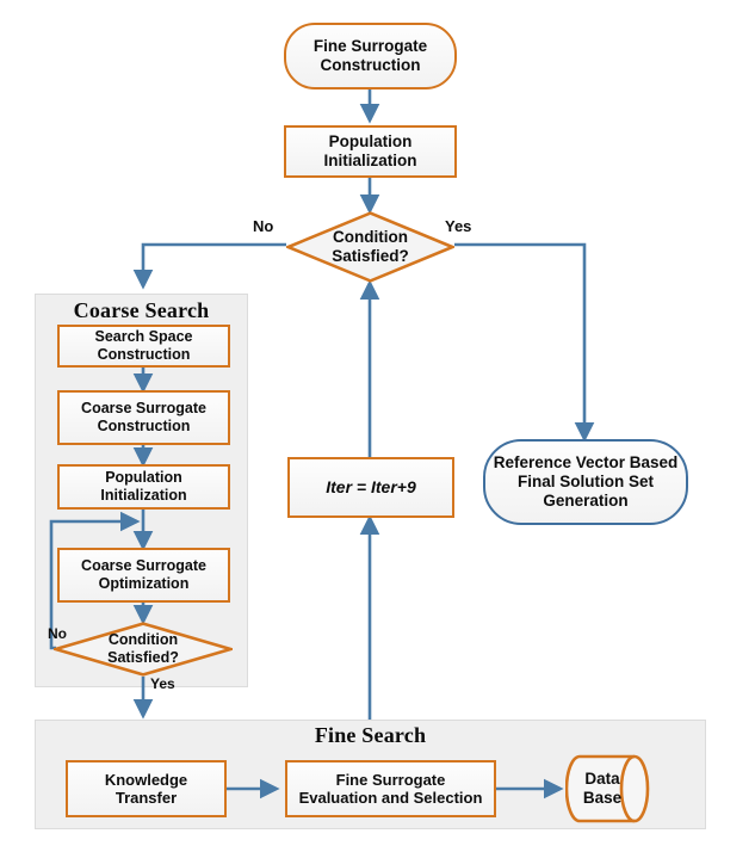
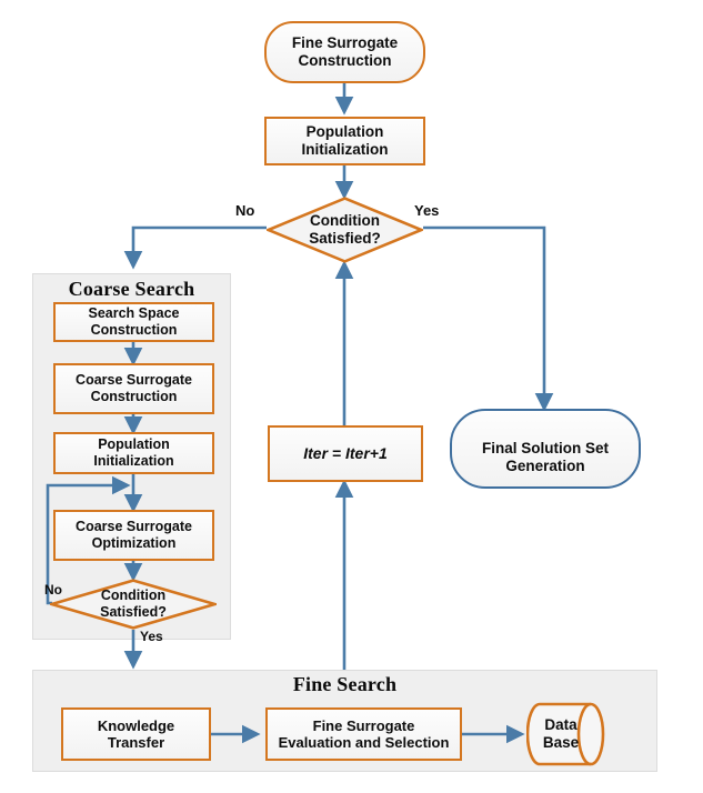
  Coarse Search
  Fine Search
  Fine Surrogate
  Construction
  Population
  Initialization
  Condition
  Satisfied?
  No
  Yes
- Iter = Iter+9
+ Iter = Iter+1
- Reference Vector Based
  Final Solution Set
  Generation
  Search Space
  Construction
  Coarse Surrogate
  Construction
  Population
  Initialization
  Coarse Surrogate
  Optimization
  Condition
  Satisfied?
  No
  Yes
  Knowledge
  Transfer
  Fine Surrogate
  Evaluation and Selection
  Data
  Base
